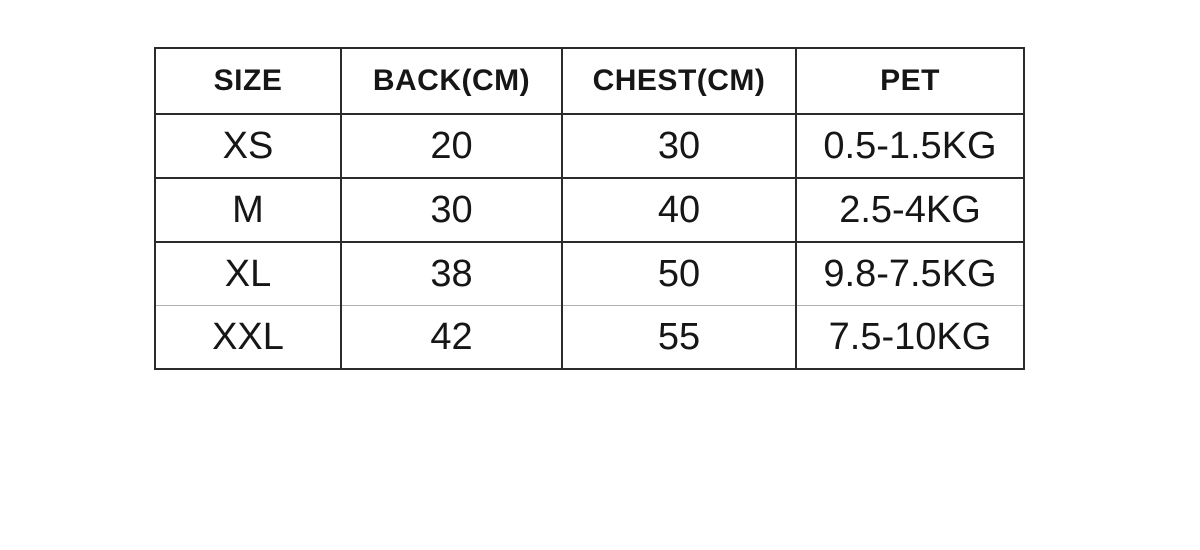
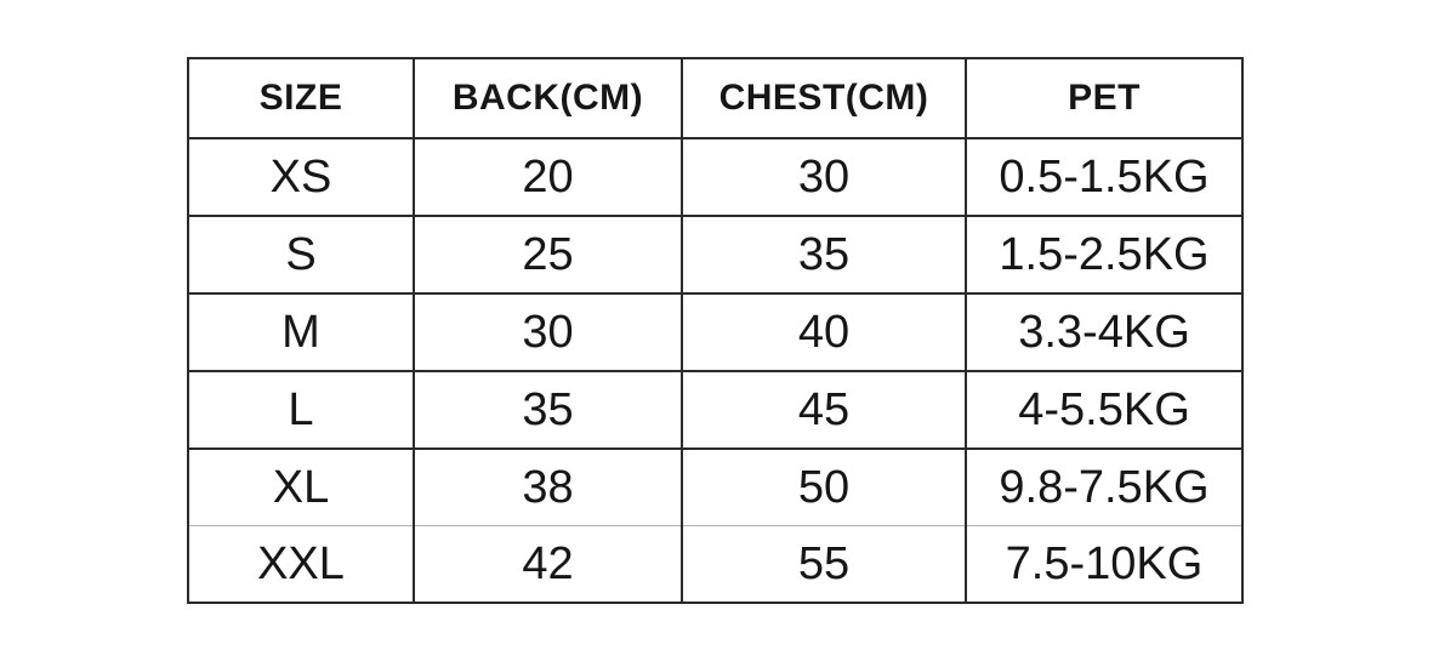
  SIZE	BACK(CM)	CHEST(CM)	PET
  XS	20	30	0.5-1.5KG
+ S	25	35	1.5-2.5KG
- M	30	40	2.5-4KG
+ M	30	40	3.3-4KG
+ L	35	45	4-5.5KG
  XL	38	50	9.8-7.5KG
  XXL	42	55	7.5-10KG
